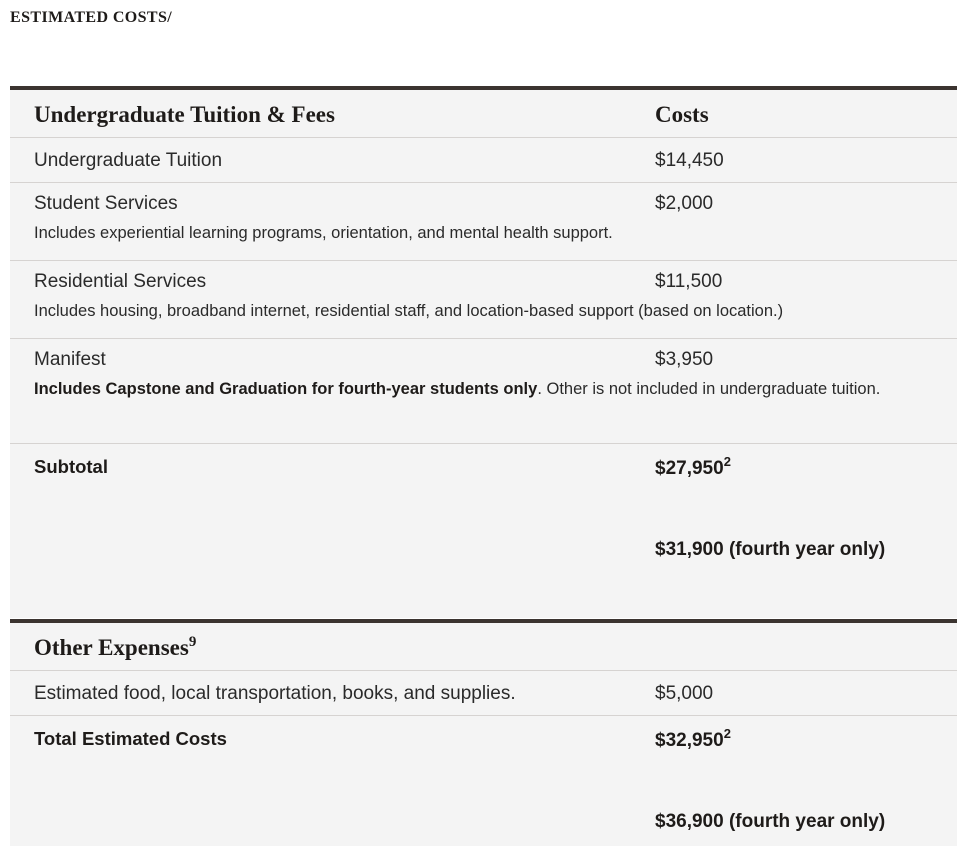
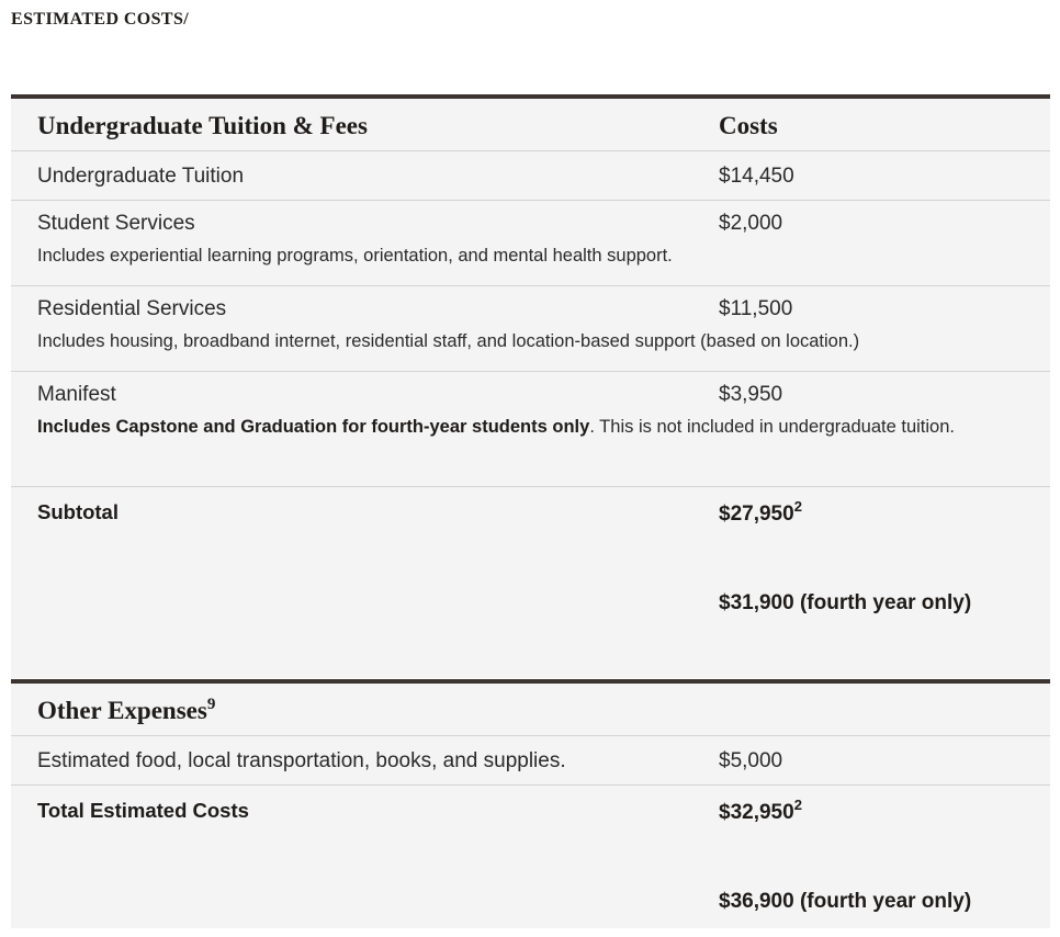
  ESTIMATED COSTS/
  Undergraduate Tuition & Fees
  Costs
  Undergraduate Tuition
  $14,450
  Student Services
  $2,000
  Includes experiential learning programs, orientation, and mental health support.
  Residential Services
  $11,500
  Includes housing, broadband internet, residential staff, and location-based support (based on location.)
  Manifest
  $3,950
- Includes Capstone and Graduation for fourth-year students only. Other is not included in undergraduate tuition.
+ Includes Capstone and Graduation for fourth-year students only. This is not included in undergraduate tuition.
  Subtotal
  $27,9502
  $31,900 (fourth year only)
  Other Expenses9
  Estimated food, local transportation, books, and supplies.
  $5,000
  Total Estimated Costs
  $32,9502
  $36,900 (fourth year only)
